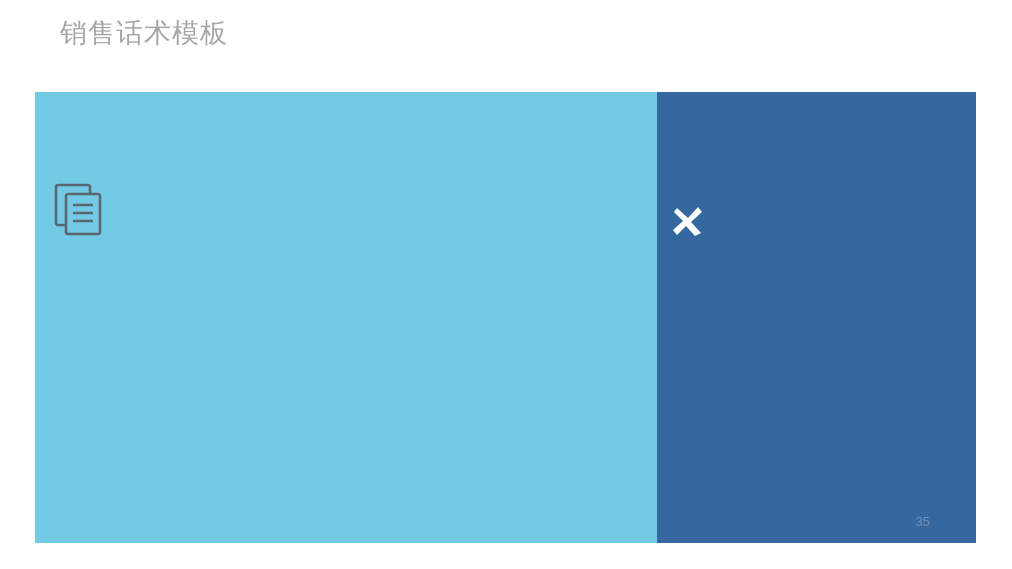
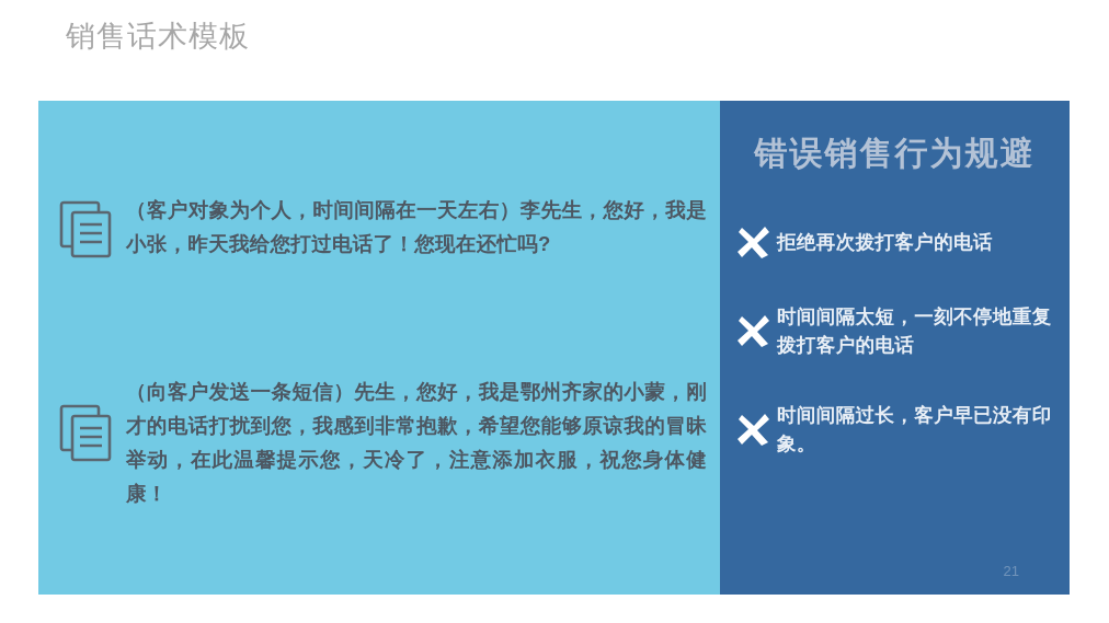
  销售话术模板
+ （客户对象为个人，时间间隔在一天左右）李先生，您好，我是小张，昨天我给您打过电话了！您现在还忙吗?
+ （向客户发送一条短信）先生，您好，我是鄂州齐家的小蒙，刚才的电话打扰到您，我感到非常抱歉，希望您能够原谅我的冒昧举动，在此温馨提示您，天冷了，注意添加衣服，祝您身体健康！
+ 错误销售行为规避
+ 拒绝再次拨打客户的电话
+ 时间间隔太短，一刻不停地重复拨打客户的电话
+ 时间间隔过长，客户早已没有印象。
- 35
+ 21
